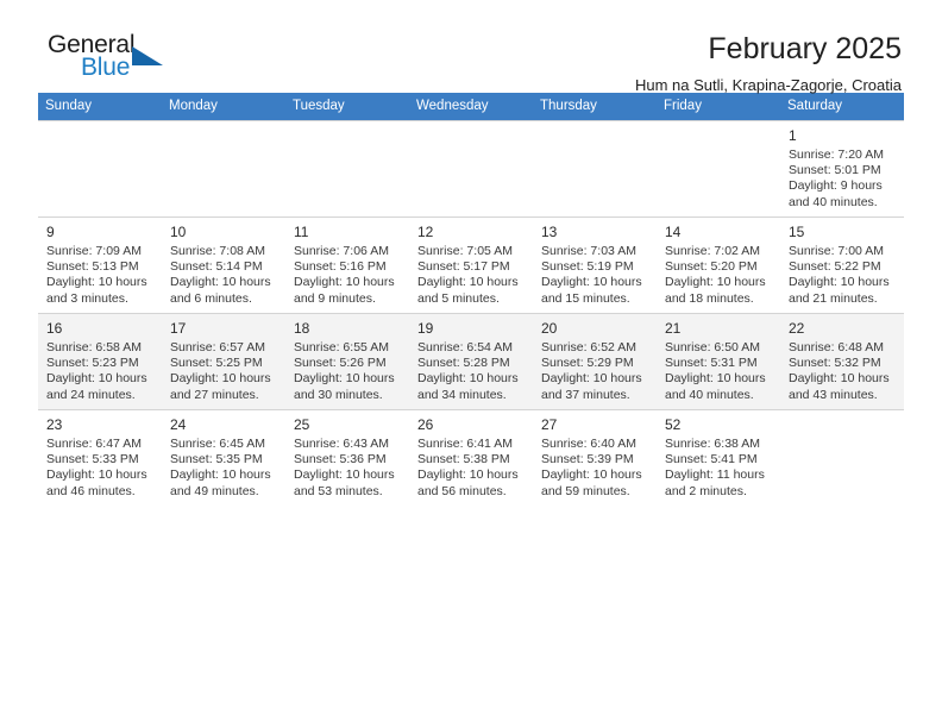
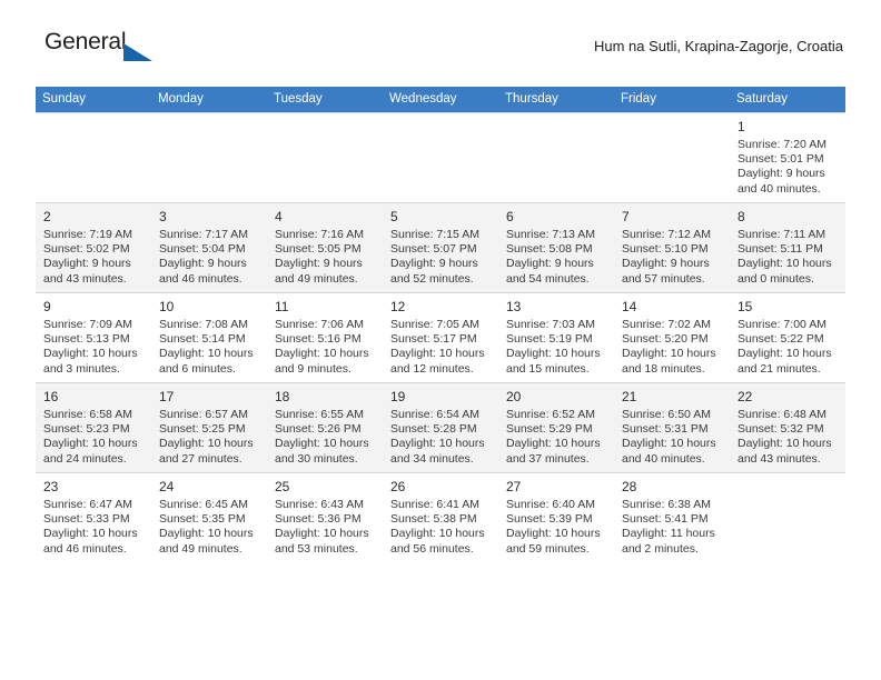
  General
- Blue
- February 2025
  Hum na Sutli, Krapina-Zagorje, Croatia
  Sunday	Monday	Tuesday	Wednesday	Thursday	Friday	Saturday
  						1Sunrise: 7:20 AMSunset: 5:01 PMDaylight: 9 hoursand 40 minutes.
+ 2Sunrise: 7:19 AMSunset: 5:02 PMDaylight: 9 hoursand 43 minutes.	3Sunrise: 7:17 AMSunset: 5:04 PMDaylight: 9 hoursand 46 minutes.	4Sunrise: 7:16 AMSunset: 5:05 PMDaylight: 9 hoursand 49 minutes.	5Sunrise: 7:15 AMSunset: 5:07 PMDaylight: 9 hoursand 52 minutes.	6Sunrise: 7:13 AMSunset: 5:08 PMDaylight: 9 hoursand 54 minutes.	7Sunrise: 7:12 AMSunset: 5:10 PMDaylight: 9 hoursand 57 minutes.	8Sunrise: 7:11 AMSunset: 5:11 PMDaylight: 10 hoursand 0 minutes.
- 9Sunrise: 7:09 AMSunset: 5:13 PMDaylight: 10 hoursand 3 minutes.	10Sunrise: 7:08 AMSunset: 5:14 PMDaylight: 10 hoursand 6 minutes.	11Sunrise: 7:06 AMSunset: 5:16 PMDaylight: 10 hoursand 9 minutes.	12Sunrise: 7:05 AMSunset: 5:17 PMDaylight: 10 hoursand 5 minutes.	13Sunrise: 7:03 AMSunset: 5:19 PMDaylight: 10 hoursand 15 minutes.	14Sunrise: 7:02 AMSunset: 5:20 PMDaylight: 10 hoursand 18 minutes.	15Sunrise: 7:00 AMSunset: 5:22 PMDaylight: 10 hoursand 21 minutes.
+ 9Sunrise: 7:09 AMSunset: 5:13 PMDaylight: 10 hoursand 3 minutes.	10Sunrise: 7:08 AMSunset: 5:14 PMDaylight: 10 hoursand 6 minutes.	11Sunrise: 7:06 AMSunset: 5:16 PMDaylight: 10 hoursand 9 minutes.	12Sunrise: 7:05 AMSunset: 5:17 PMDaylight: 10 hoursand 12 minutes.	13Sunrise: 7:03 AMSunset: 5:19 PMDaylight: 10 hoursand 15 minutes.	14Sunrise: 7:02 AMSunset: 5:20 PMDaylight: 10 hoursand 18 minutes.	15Sunrise: 7:00 AMSunset: 5:22 PMDaylight: 10 hoursand 21 minutes.
  16Sunrise: 6:58 AMSunset: 5:23 PMDaylight: 10 hoursand 24 minutes.	17Sunrise: 6:57 AMSunset: 5:25 PMDaylight: 10 hoursand 27 minutes.	18Sunrise: 6:55 AMSunset: 5:26 PMDaylight: 10 hoursand 30 minutes.	19Sunrise: 6:54 AMSunset: 5:28 PMDaylight: 10 hoursand 34 minutes.	20Sunrise: 6:52 AMSunset: 5:29 PMDaylight: 10 hoursand 37 minutes.	21Sunrise: 6:50 AMSunset: 5:31 PMDaylight: 10 hoursand 40 minutes.	22Sunrise: 6:48 AMSunset: 5:32 PMDaylight: 10 hoursand 43 minutes.
- 23Sunrise: 6:47 AMSunset: 5:33 PMDaylight: 10 hoursand 46 minutes.	24Sunrise: 6:45 AMSunset: 5:35 PMDaylight: 10 hoursand 49 minutes.	25Sunrise: 6:43 AMSunset: 5:36 PMDaylight: 10 hoursand 53 minutes.	26Sunrise: 6:41 AMSunset: 5:38 PMDaylight: 10 hoursand 56 minutes.	27Sunrise: 6:40 AMSunset: 5:39 PMDaylight: 10 hoursand 59 minutes.	52Sunrise: 6:38 AMSunset: 5:41 PMDaylight: 11 hoursand 2 minutes.
+ 23Sunrise: 6:47 AMSunset: 5:33 PMDaylight: 10 hoursand 46 minutes.	24Sunrise: 6:45 AMSunset: 5:35 PMDaylight: 10 hoursand 49 minutes.	25Sunrise: 6:43 AMSunset: 5:36 PMDaylight: 10 hoursand 53 minutes.	26Sunrise: 6:41 AMSunset: 5:38 PMDaylight: 10 hoursand 56 minutes.	27Sunrise: 6:40 AMSunset: 5:39 PMDaylight: 10 hoursand 59 minutes.	28Sunrise: 6:38 AMSunset: 5:41 PMDaylight: 11 hoursand 2 minutes.
